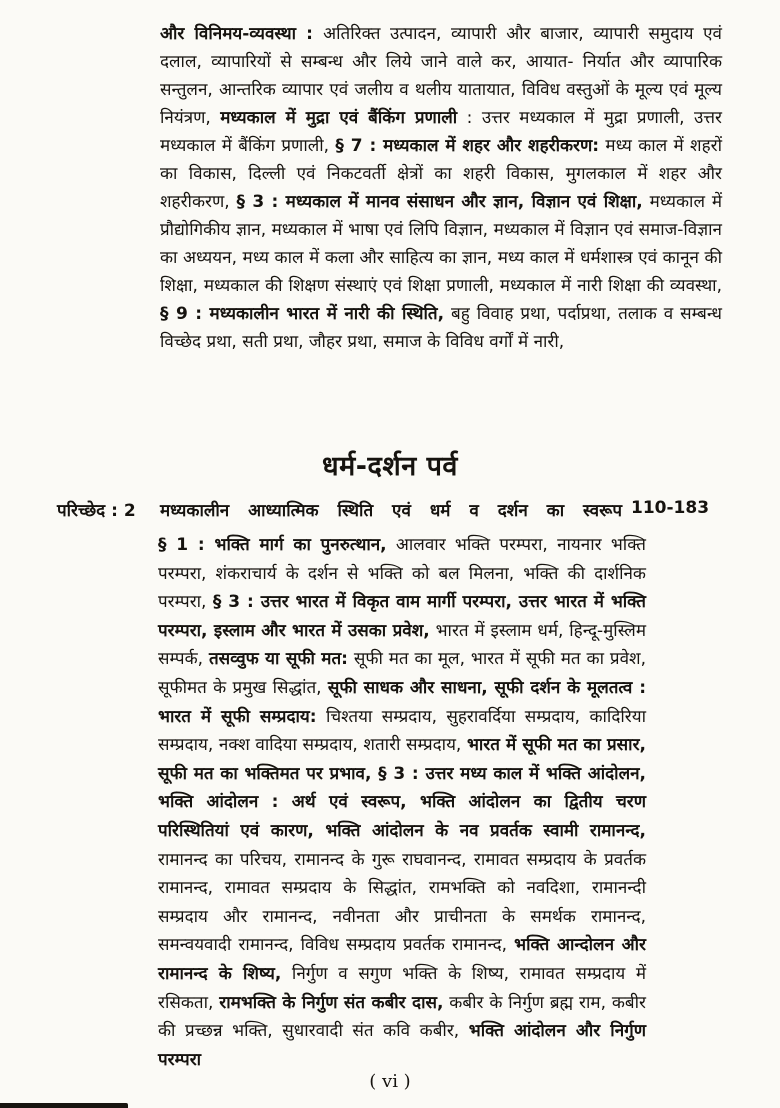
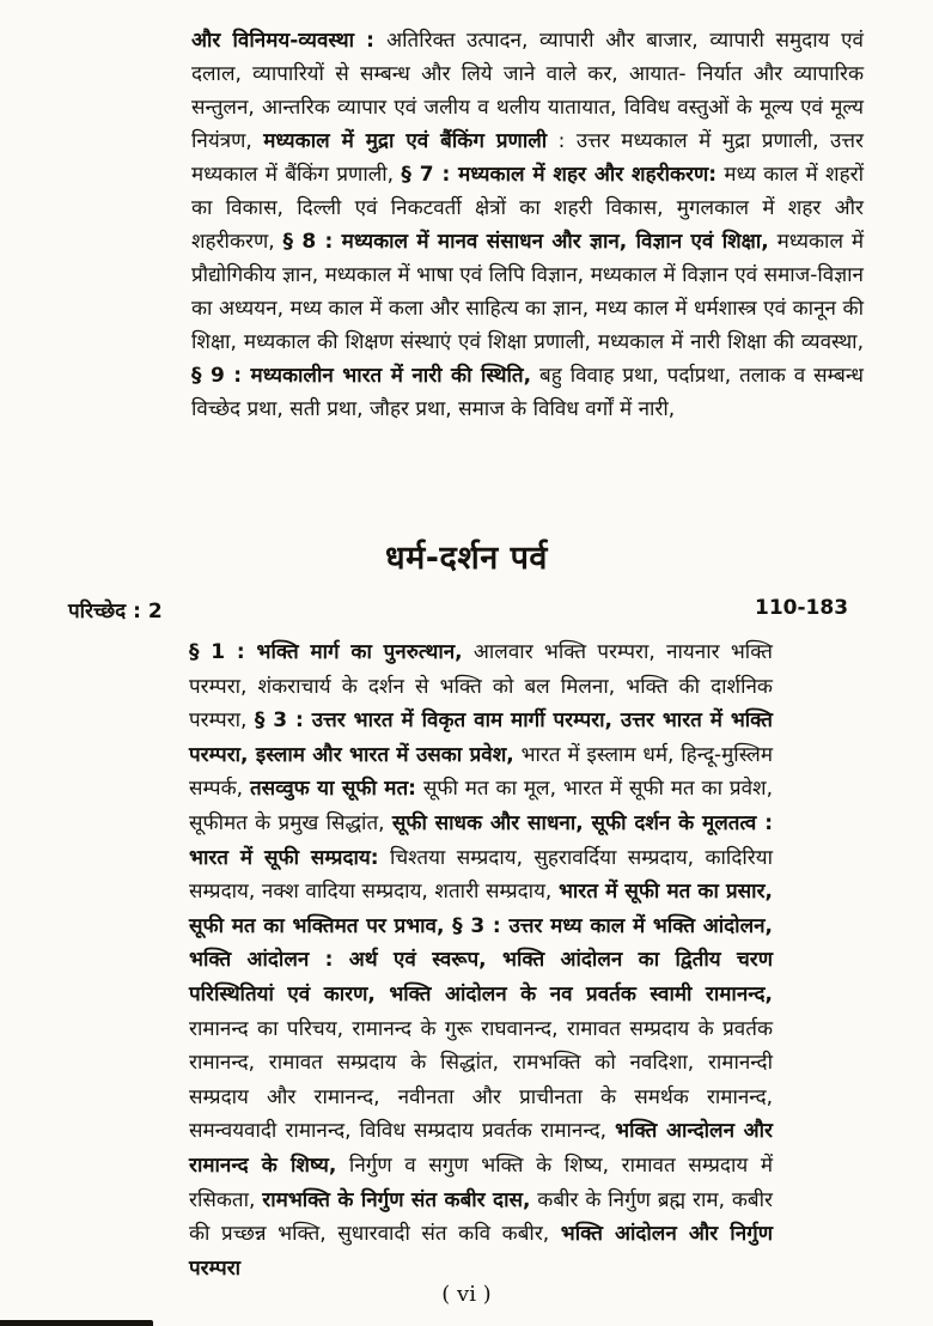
- और विनिमय-व्यवस्था : अतिरिक्त उत्पादन, व्यापारी और बाजार, व्यापारी समुदाय एवं दलाल, व्यापारियों से सम्बन्ध और लिये जाने वाले कर, आयात- निर्यात और व्यापारिक सन्तुलन, आन्तरिक व्यापार एवं जलीय व थलीय यातायात, विविध वस्तुओं के मूल्य एवं मूल्य नियंत्रण, मध्यकाल में मुद्रा एवं बैंकिंग प्रणाली : उत्तर मध्यकाल में मुद्रा प्रणाली, उत्तर मध्यकाल में बैंकिंग प्रणाली, § 7 : मध्यकाल में शहर और शहरीकरण: मध्य काल में शहरों का विकास, दिल्ली एवं निकटवर्ती क्षेत्रों का शहरी विकास, मुगलकाल में शहर और शहरीकरण, § 3 : मध्यकाल में मानव संसाधन और ज्ञान, विज्ञान एवं शिक्षा, मध्यकाल में प्रौद्योगिकीय ज्ञान, मध्यकाल में भाषा एवं लिपि विज्ञान, मध्यकाल में विज्ञान एवं समाज-विज्ञान का अध्ययन, मध्य काल में कला और साहित्य का ज्ञान, मध्य काल में धर्मशास्त्र एवं कानून की शिक्षा, मध्यकाल की शिक्षण संस्थाएं एवं शिक्षा प्रणाली, मध्यकाल में नारी शिक्षा की व्यवस्था, § 9 : मध्यकालीन भारत में नारी की स्थिति, बहु विवाह प्रथा, पर्दाप्रथा, तलाक व सम्बन्ध विच्छेद प्रथा, सती प्रथा, जौहर प्रथा, समाज के विविध वर्गों में नारी,
+ और विनिमय-व्यवस्था : अतिरिक्त उत्पादन, व्यापारी और बाजार, व्यापारी समुदाय एवं दलाल, व्यापारियों से सम्बन्ध और लिये जाने वाले कर, आयात- निर्यात और व्यापारिक सन्तुलन, आन्तरिक व्यापार एवं जलीय व थलीय यातायात, विविध वस्तुओं के मूल्य एवं मूल्य नियंत्रण, मध्यकाल में मुद्रा एवं बैंकिंग प्रणाली : उत्तर मध्यकाल में मुद्रा प्रणाली, उत्तर मध्यकाल में बैंकिंग प्रणाली, § 7 : मध्यकाल में शहर और शहरीकरण: मध्य काल में शहरों का विकास, दिल्ली एवं निकटवर्ती क्षेत्रों का शहरी विकास, मुगलकाल में शहर और शहरीकरण, § 8 : मध्यकाल में मानव संसाधन और ज्ञान, विज्ञान एवं शिक्षा, मध्यकाल में प्रौद्योगिकीय ज्ञान, मध्यकाल में भाषा एवं लिपि विज्ञान, मध्यकाल में विज्ञान एवं समाज-विज्ञान का अध्ययन, मध्य काल में कला और साहित्य का ज्ञान, मध्य काल में धर्मशास्त्र एवं कानून की शिक्षा, मध्यकाल की शिक्षण संस्थाएं एवं शिक्षा प्रणाली, मध्यकाल में नारी शिक्षा की व्यवस्था, § 9 : मध्यकालीन भारत में नारी की स्थिति, बहु विवाह प्रथा, पर्दाप्रथा, तलाक व सम्बन्ध विच्छेद प्रथा, सती प्रथा, जौहर प्रथा, समाज के विविध वर्गों में नारी,
  धर्म-दर्शन पर्व
  परिच्छेद : 2
- मध्यकालीन आध्यात्मिक स्थिति एवं धर्म व दर्शन का स्वरूप
  110-183
  § 1 : भक्ति मार्ग का पुनरुत्थान, आलवार भक्ति परम्परा, नायनार भक्ति परम्परा, शंकराचार्य के दर्शन से भक्ति को बल मिलना, भक्ति की दार्शनिक परम्परा, § 3 : उत्तर भारत में विकृत वाम मार्गी परम्परा, उत्तर भारत में भक्ति परम्परा, इस्लाम और भारत में उसका प्रवेश, भारत में इस्लाम धर्म, हिन्दू-मुस्लिम सम्पर्क, तसव्वुफ या सूफी मत: सूफी मत का मूल, भारत में सूफी मत का प्रवेश, सूफीमत के प्रमुख सिद्धांत, सूफी साधक और साधना, सूफी दर्शन के मूलतत्व : भारत में सूफी सम्प्रदाय: चिश्तया सम्प्रदाय, सुहरावर्दिया सम्प्रदाय, कादिरिया सम्प्रदाय, नक्श वादिया सम्प्रदाय, शतारी सम्प्रदाय, भारत में सूफी मत का प्रसार, सूफी मत का भक्तिमत पर प्रभाव, § 3 : उत्तर मध्य काल में भक्ति आंदोलन, भक्ति आंदोलन : अर्थ एवं स्वरूप, भक्ति आंदोलन का द्वितीय चरण परिस्थितियां एवं कारण, भक्ति आंदोलन के नव प्रवर्तक स्वामी रामानन्द, रामानन्द का परिचय, रामानन्द के गुरू राघवानन्द, रामावत सम्प्रदाय के प्रवर्तक रामानन्द, रामावत सम्प्रदाय के सिद्धांत, रामभक्ति को नवदिशा, रामानन्दी सम्प्रदाय और रामानन्द, नवीनता और प्राचीनता के समर्थक रामानन्द, समन्वयवादी रामानन्द, विविध सम्प्रदाय प्रवर्तक रामानन्द, भक्ति आन्दोलन और रामानन्द के शिष्य, निर्गुण व सगुण भक्ति के शिष्य, रामावत सम्प्रदाय में रसिकता, रामभक्ति के निर्गुण संत कबीर दास, कबीर के निर्गुण ब्रह्म राम, कबीर की प्रच्छन्न भक्ति, सुधारवादी संत कवि कबीर, भक्ति आंदोलन और निर्गुण परम्परा
  ( vi )
